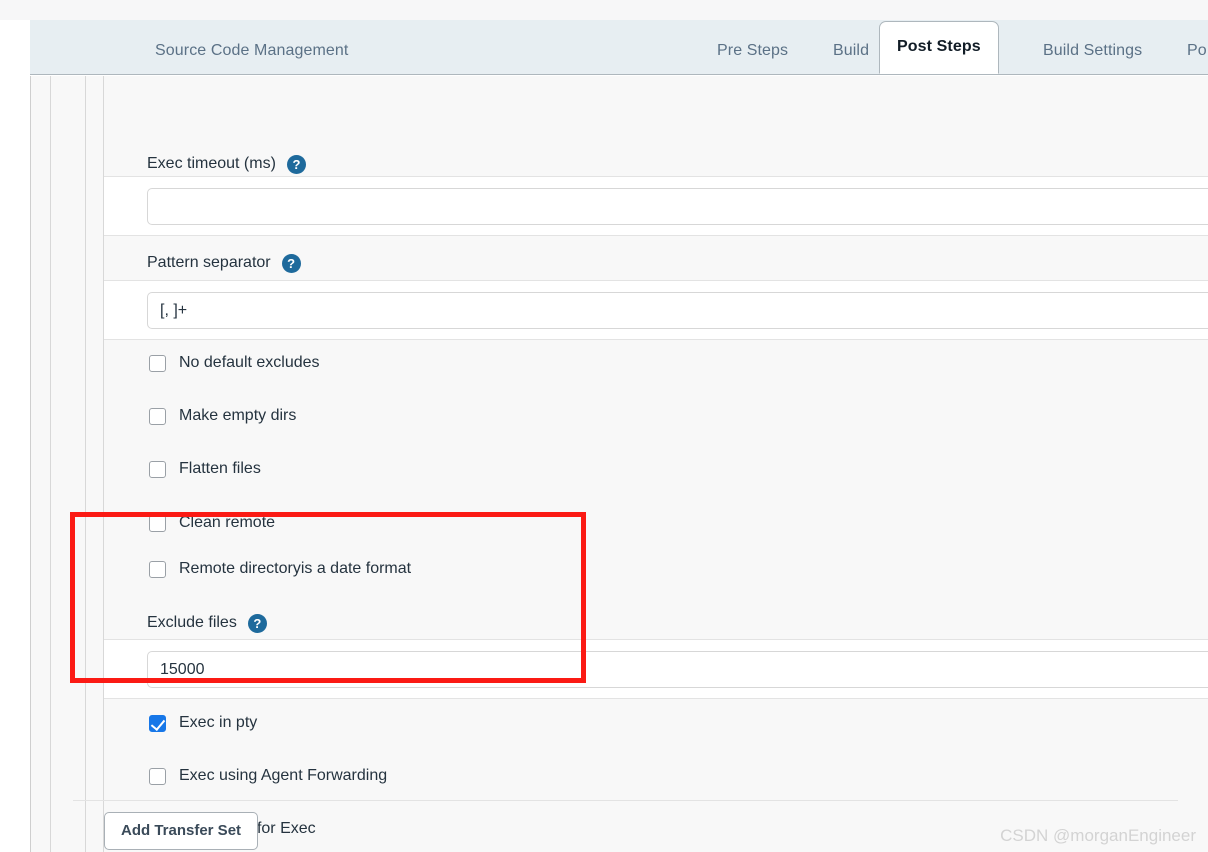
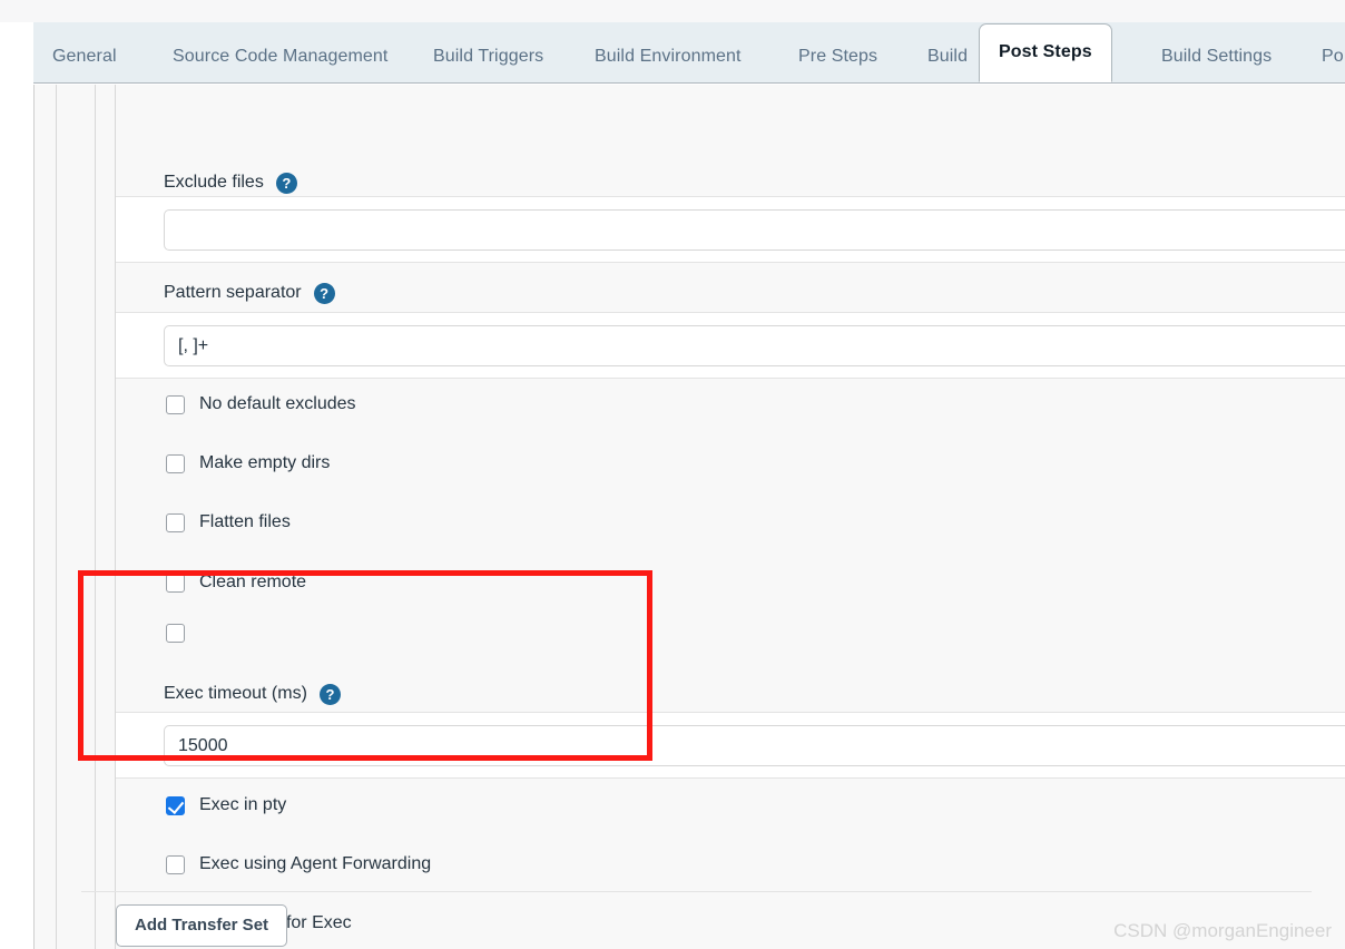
+ General
  Source Code Management
+ Build Triggers
+ Build Environment
  Pre Steps
  Build
  Post Steps
  Build Settings
  Po
- Exec timeout (ms)
+ Exclude files
  ?
  Pattern separator
  ?
  [, ]+
- Exclude files
+ Exec timeout (ms)
  ?
  15000
  No default excludes
  Make empty dirs
  Flatten files
  Clean remote
- Remote directoryis a date format
  Exec in pty
  Exec using Agent Forwarding
  CSDN @morganEngineer
  Add Transfer Set
